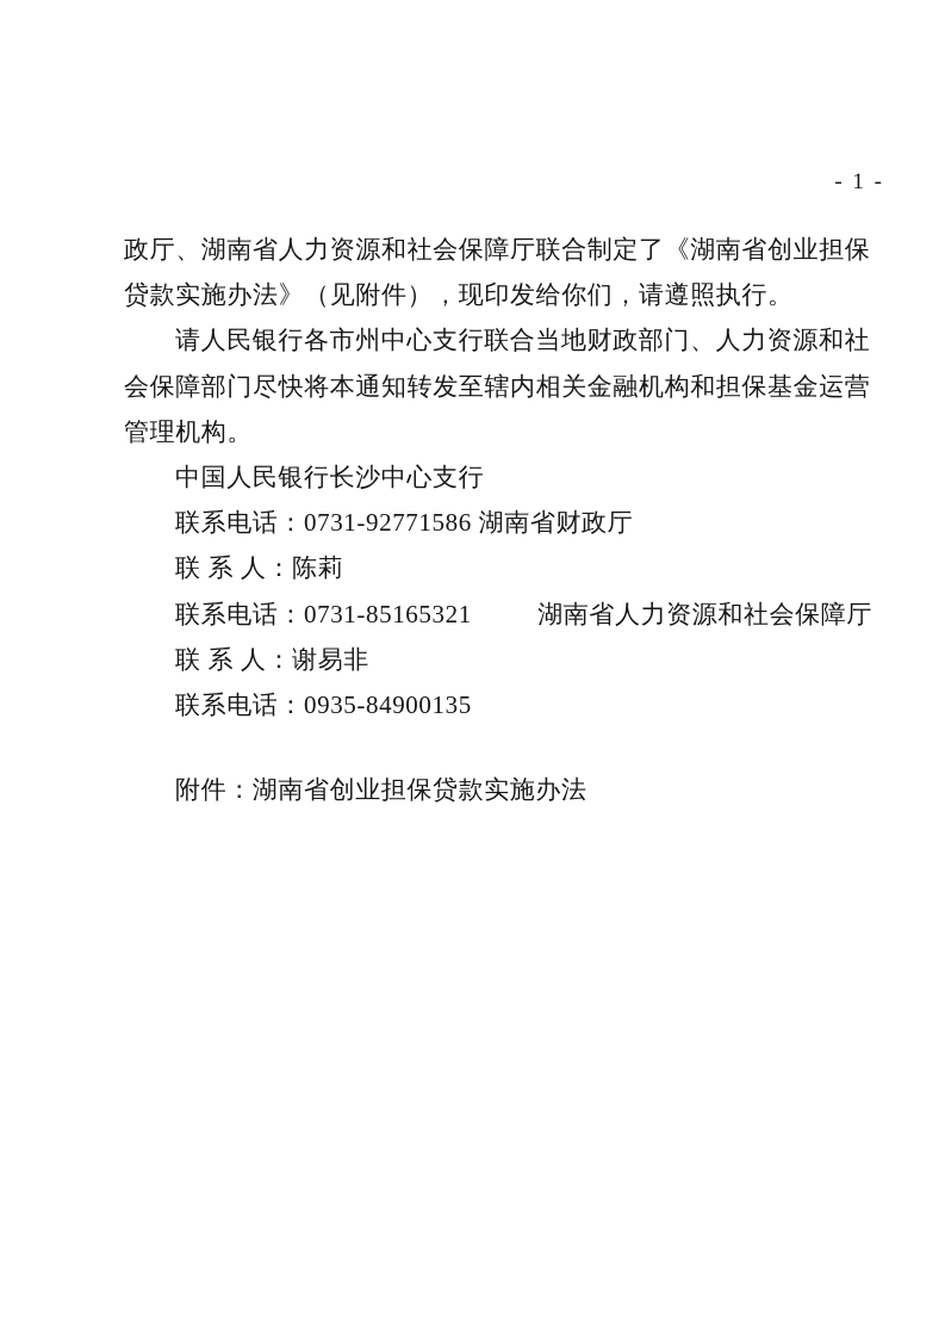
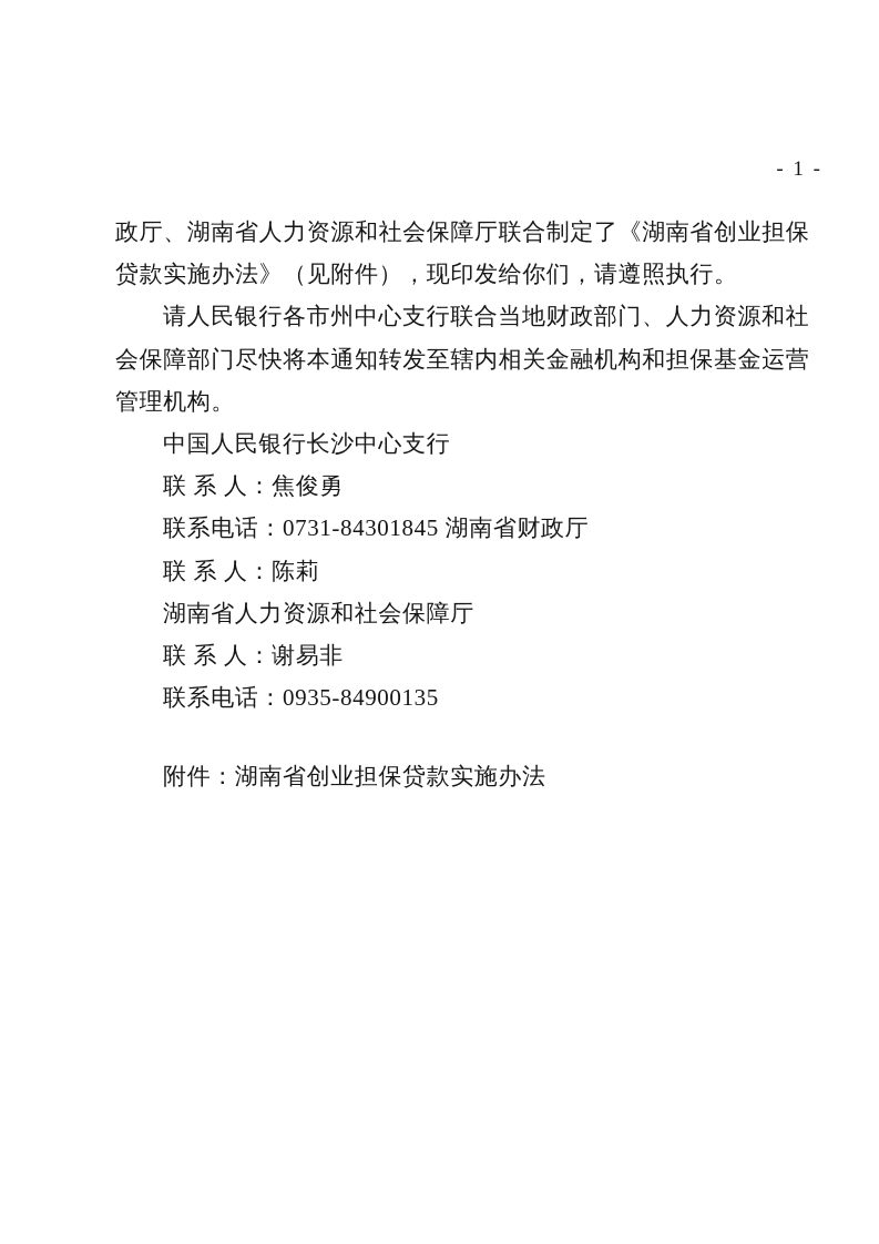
  - 1 -
  政厅、湖南省人力资源和社会保障厅联合制定了《湖南省创业担保
  贷款实施办法》（见附件），现印发给你们，请遵照执行。
  请人民银行各市州中心支行联合当地财政部门、人力资源和社
  会保障部门尽快将本通知转发至辖内相关金融机构和担保基金运营
  管理机构。
  中国人民银行长沙中心支行
+ 联 系 人：焦俊勇
- 联系电话：0731-92771586 湖南省财政厅
+ 联系电话：0731-84301845 湖南省财政厅
  联 系 人：陈莉
- 联系电话：0731-85165321
  湖南省人力资源和社会保障厅
  联 系 人：谢易非
  联系电话：0935-84900135
  附件：湖南省创业担保贷款实施办法
